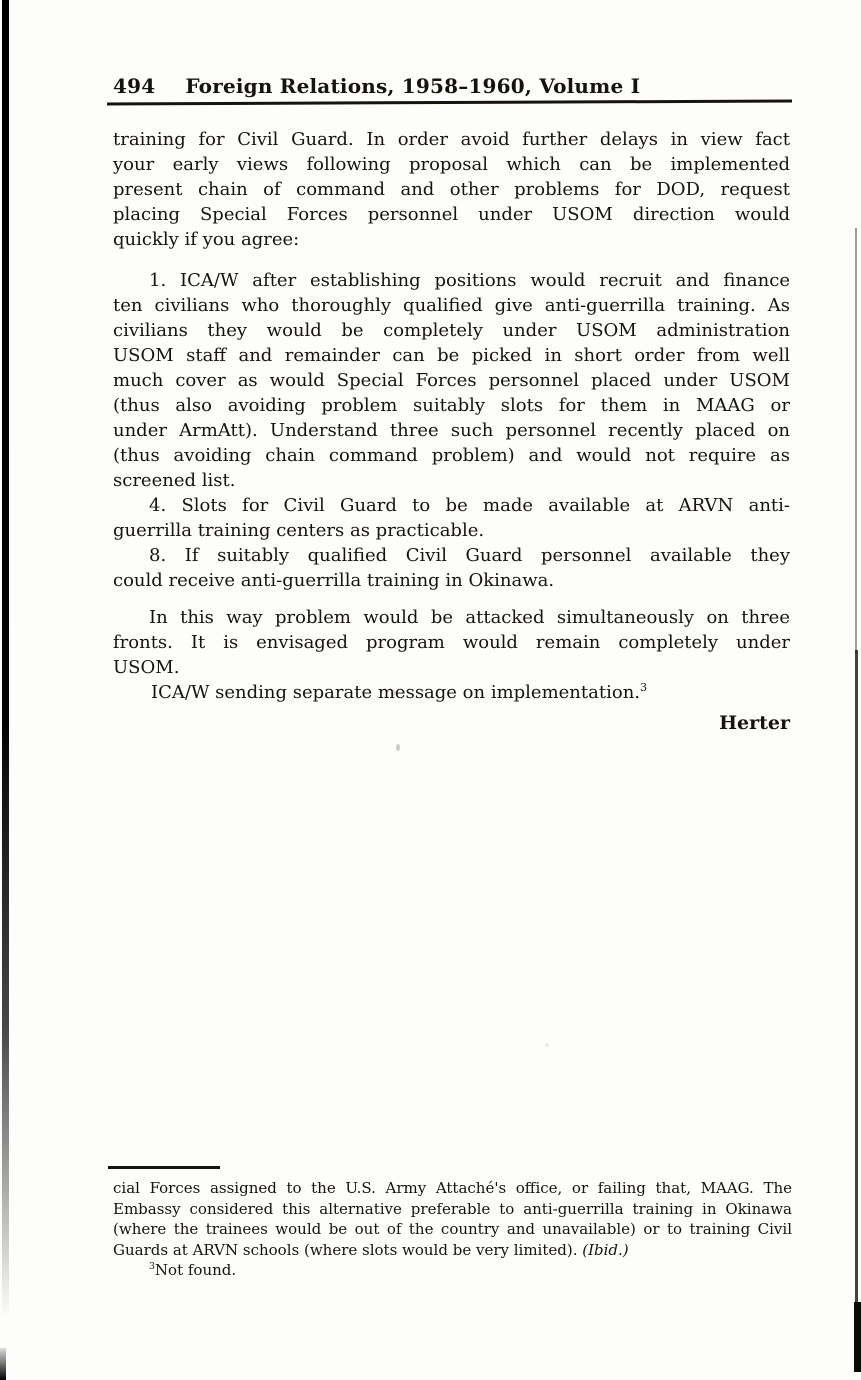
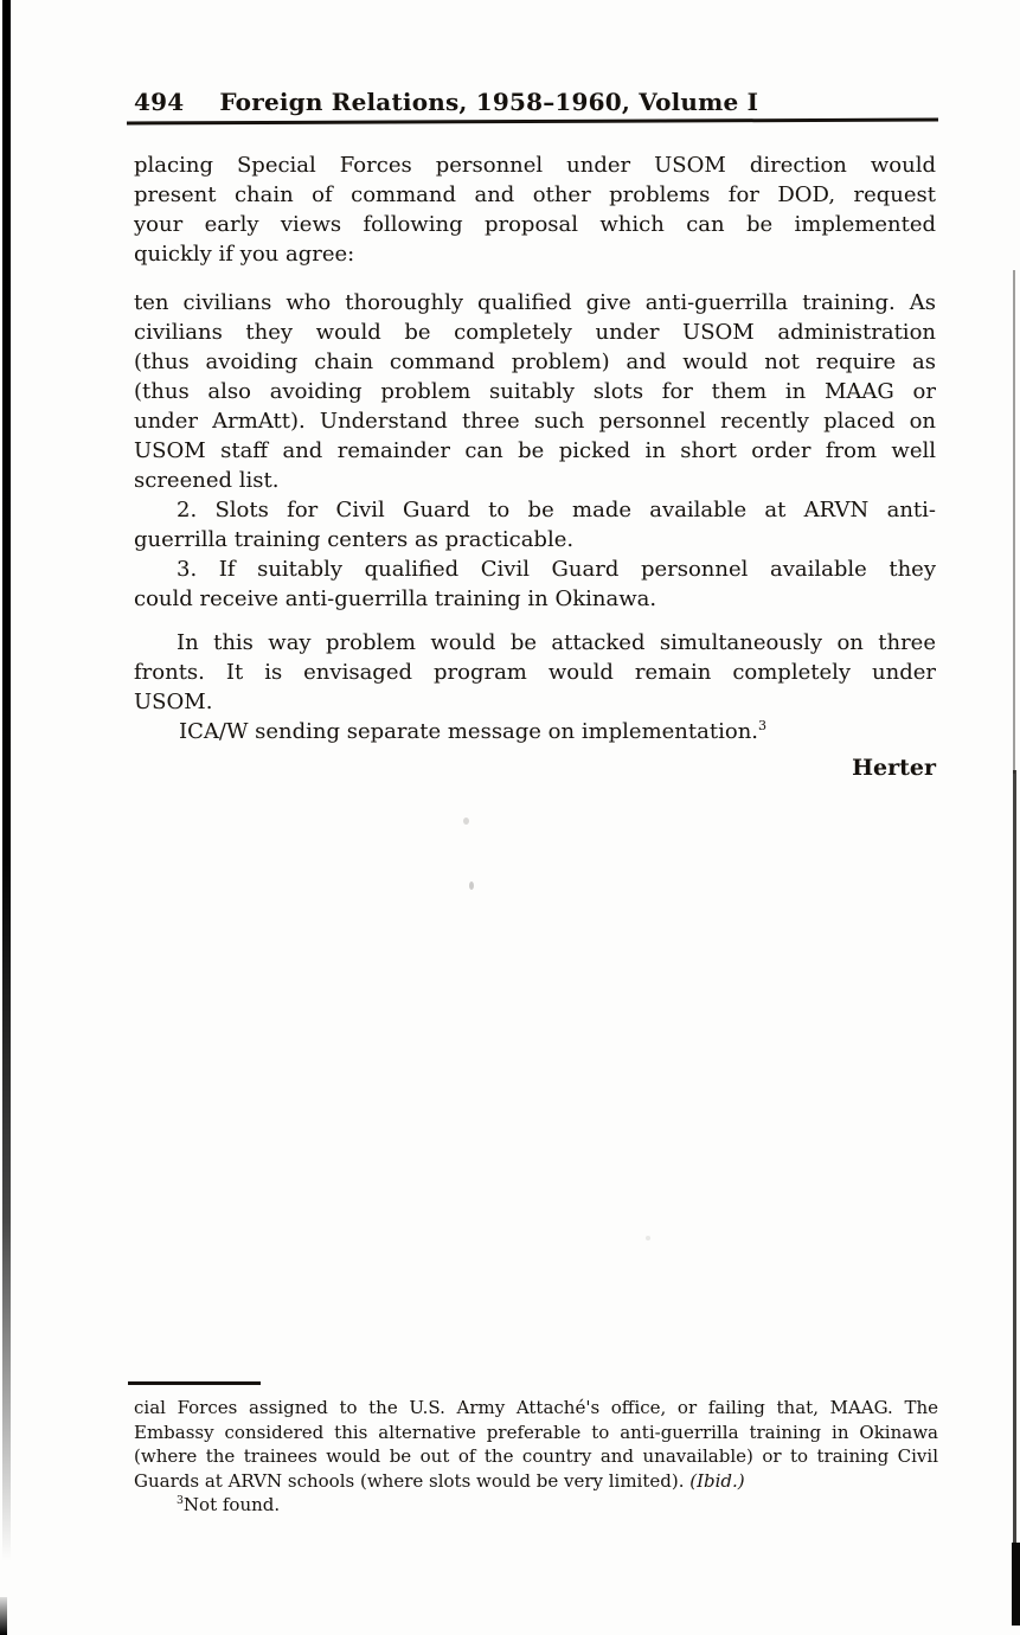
  494 Foreign Relations, 1958–1960, Volume I
- training for Civil Guard. In order avoid further delays in view fact
- your early views following proposal which can be implemented
+ placing Special Forces personnel under USOM direction would
  present chain of command and other problems for DOD, request
- placing Special Forces personnel under USOM direction would
+ your early views following proposal which can be implemented
  quickly if you agree:
- 1. ICA/W after establishing positions would recruit and finance
  ten civilians who thoroughly qualified give anti-guerrilla training. As
  civilians they would be completely under USOM administration
- USOM staff and remainder can be picked in short order from well
+ (thus avoiding chain command problem) and would not require as
- much cover as would Special Forces personnel placed under USOM
  (thus also avoiding problem suitably slots for them in MAAG or
  under ArmAtt). Understand three such personnel recently placed on
- (thus avoiding chain command problem) and would not require as
+ USOM staff and remainder can be picked in short order from well
  screened list.
- 4. Slots for Civil Guard to be made available at ARVN anti-
+ 2. Slots for Civil Guard to be made available at ARVN anti-
  guerrilla training centers as practicable.
- 8. If suitably qualified Civil Guard personnel available they
+ 3. If suitably qualified Civil Guard personnel available they
  could receive anti-guerrilla training in Okinawa.
  In this way problem would be attacked simultaneously on three
  fronts. It is envisaged program would remain completely under
  USOM.
  ICA/W sending separate message on implementation.3
  Herter
  cial Forces assigned to the U.S. Army Attaché's office, or failing that, MAAG. The
  Embassy considered this alternative preferable to anti-guerrilla training in Okinawa
  (where the trainees would be out of the country and unavailable) or to training Civil
  Guards at ARVN schools (where slots would be very limited). (Ibid.)
  3Not found.
